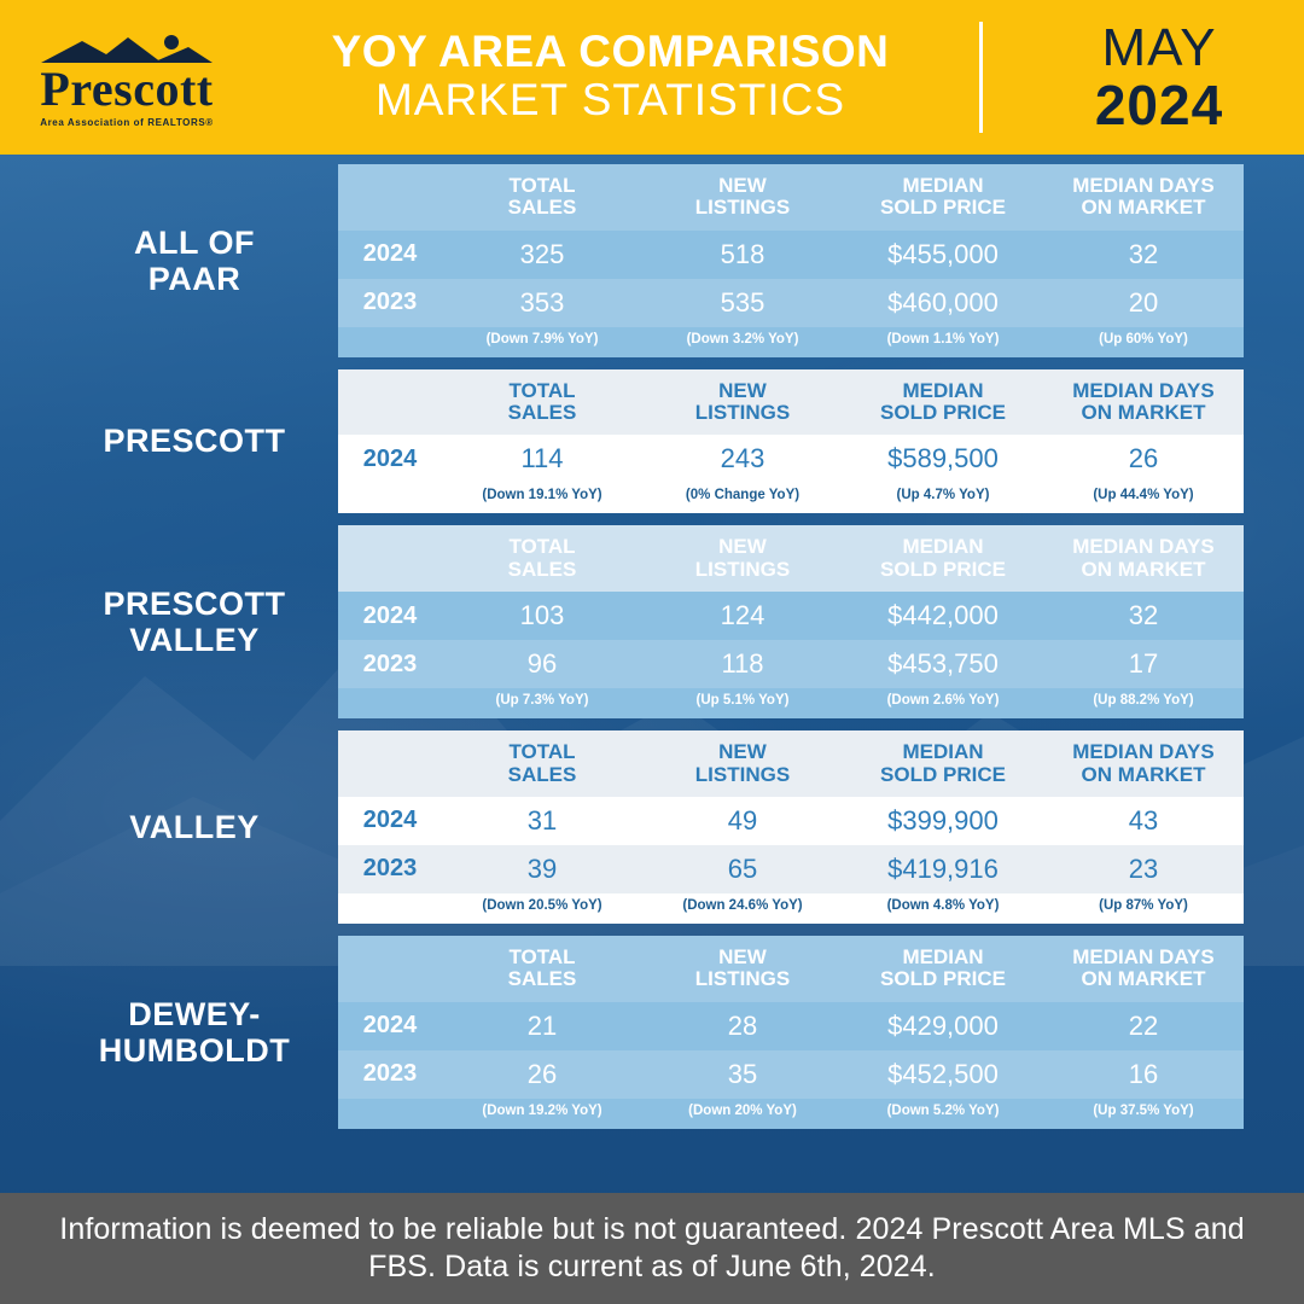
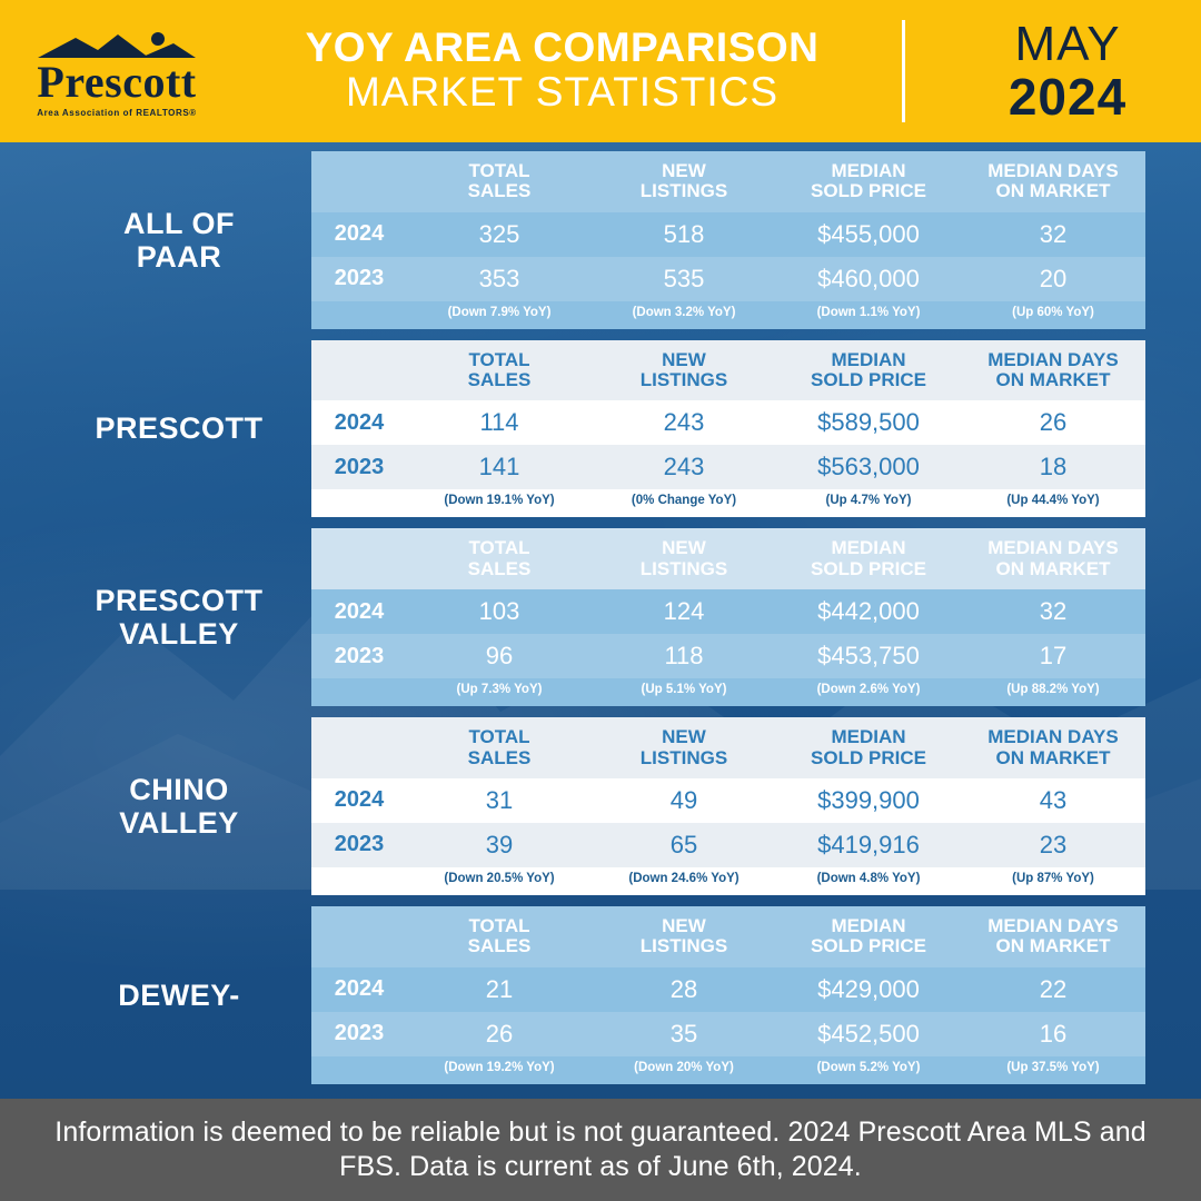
  Prescott
  Area Association of REALTORS®
  YOY AREA COMPARISON
  MARKET STATISTICS
  MAY
  2024
  ALL OF
  PAAR
  	TOTALSALES	NEWLISTINGS	MEDIANSOLD PRICE	MEDIAN DAYSON MARKET
  2024	325	518	$455,000	32
  2023	353	535	$460,000	20
  	(Down 7.9% YoY)	(Down 3.2% YoY)	(Down 1.1% YoY)	(Up 60% YoY)
  PRESCOTT
  	TOTALSALES	NEWLISTINGS	MEDIANSOLD PRICE	MEDIAN DAYSON MARKET
  2024	114	243	$589,500	26
+ 2023	141	243	$563,000	18
  	(Down 19.1% YoY)	(0% Change YoY)	(Up 4.7% YoY)	(Up 44.4% YoY)
  PRESCOTT
  VALLEY
  	TOTALSALES	NEWLISTINGS	MEDIANSOLD PRICE	MEDIAN DAYSON MARKET
  2024	103	124	$442,000	32
  2023	96	118	$453,750	17
  	(Up 7.3% YoY)	(Up 5.1% YoY)	(Down 2.6% YoY)	(Up 88.2% YoY)
+ CHINO
  VALLEY
  	TOTALSALES	NEWLISTINGS	MEDIANSOLD PRICE	MEDIAN DAYSON MARKET
  2024	31	49	$399,900	43
  2023	39	65	$419,916	23
  	(Down 20.5% YoY)	(Down 24.6% YoY)	(Down 4.8% YoY)	(Up 87% YoY)
  DEWEY-
- HUMBOLDT
  	TOTALSALES	NEWLISTINGS	MEDIANSOLD PRICE	MEDIAN DAYSON MARKET
  2024	21	28	$429,000	22
  2023	26	35	$452,500	16
  	(Down 19.2% YoY)	(Down 20% YoY)	(Down 5.2% YoY)	(Up 37.5% YoY)
  Information is deemed to be reliable but is not guaranteed. 2024 Prescott Area MLS and FBS. Data is current as of June 6th, 2024.
